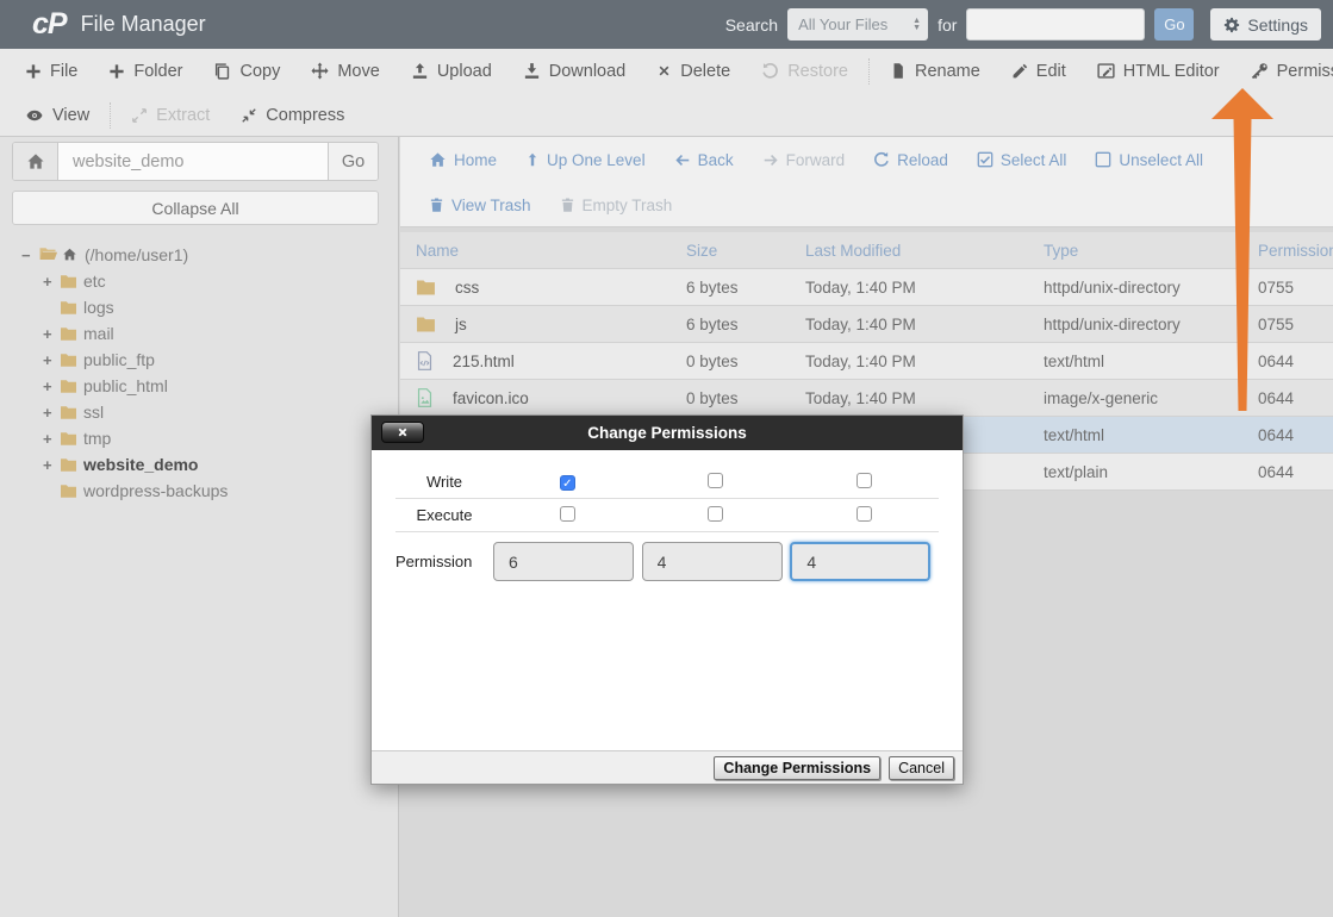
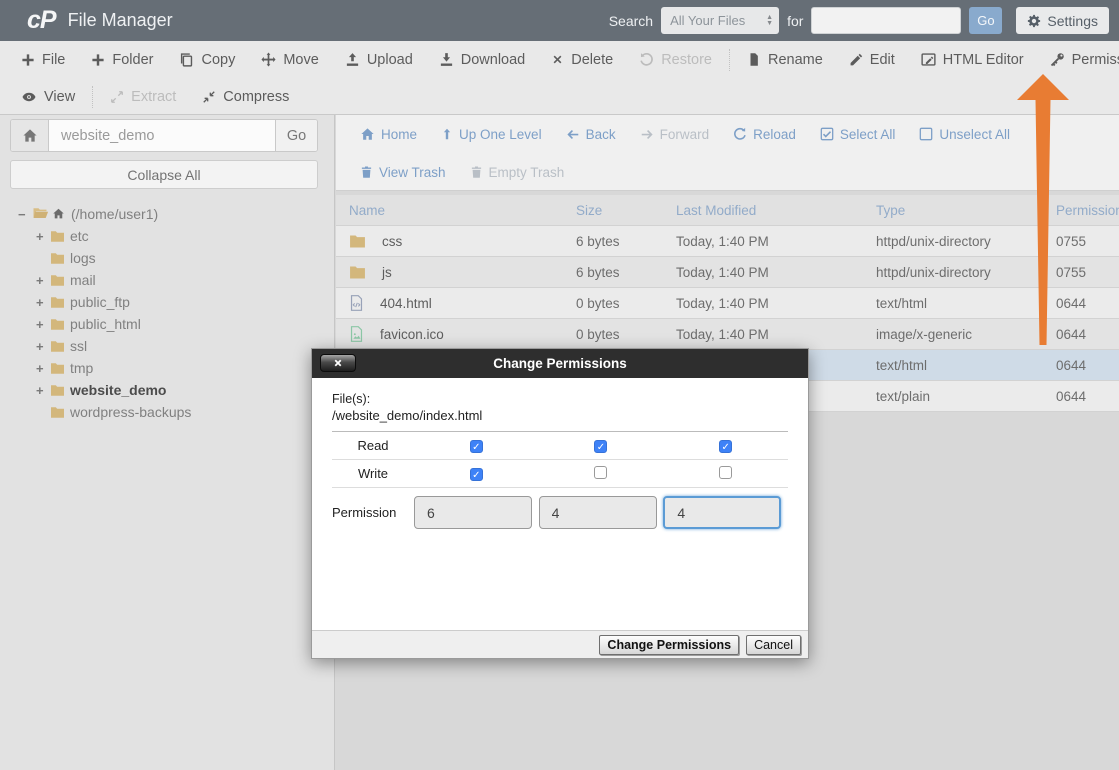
  cP
  File Manager
  Search
  All Your Files
  for
  Go
  Settings
  File
  Folder
  Copy
  Move
  Upload
  Download
  Delete
  Restore
  Rename
  Edit
  HTML Editor
  View
  Extract
  Compress
  website_demo
  Go
  Collapse All
  −
  (/home/user1)
  +
  etc
  logs
  +
  mail
  +
  public_ftp
  +
  public_html
  +
  ssl
  +
  tmp
  +
  website_demo
  wordpress-backups
  Home
  Up One Level
  Back
  Forward
  Reload
  Select All
  Unselect All
  View Trash
  Empty Trash
  Name
  Size
  Last Modified
  Type
  Permissio
  css
  6 bytes
  Today, 1:40 PM
  httpd/unix-directory
  0755
  js
  6 bytes
  Today, 1:40 PM
  httpd/unix-directory
  0755
- 215.html
+ 404.html
  0 bytes
  Today, 1:40 PM
  text/html
  0644
  favicon.ico
  0 bytes
  Today, 1:40 PM
  image/x-generic
  0644
  text/html
  0644
  text/plain
  0644
  Change Permissions
+ File(s):
+ /website_demo/index.html
+ Read
  Write
- Execute
  Permission
  6
  4
  4
  Change Permissions
  Cancel
